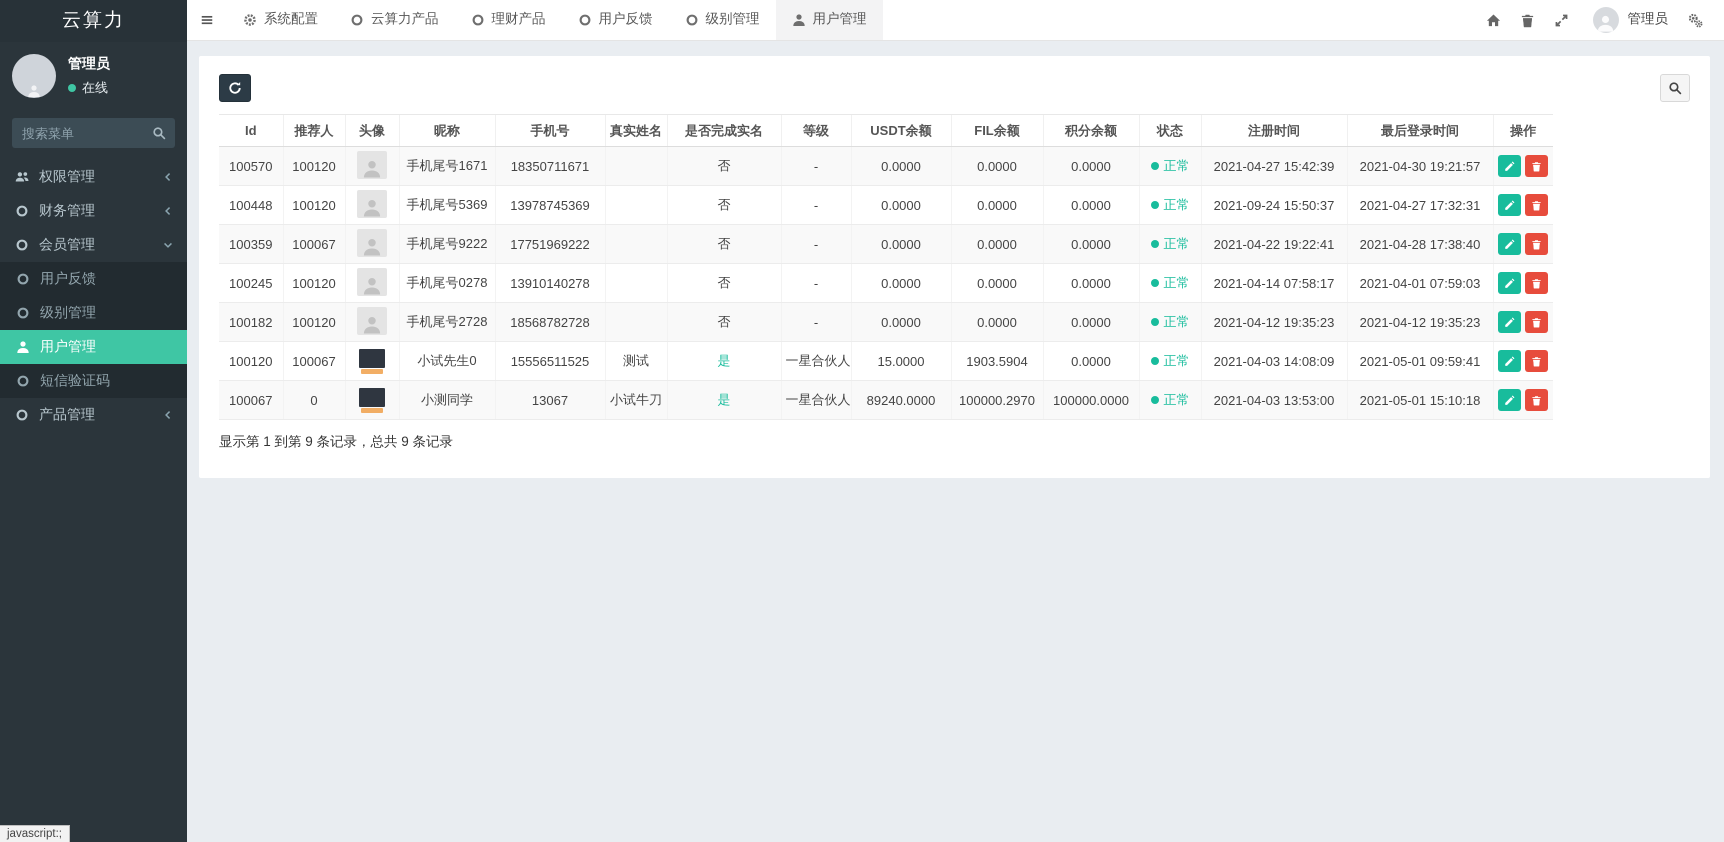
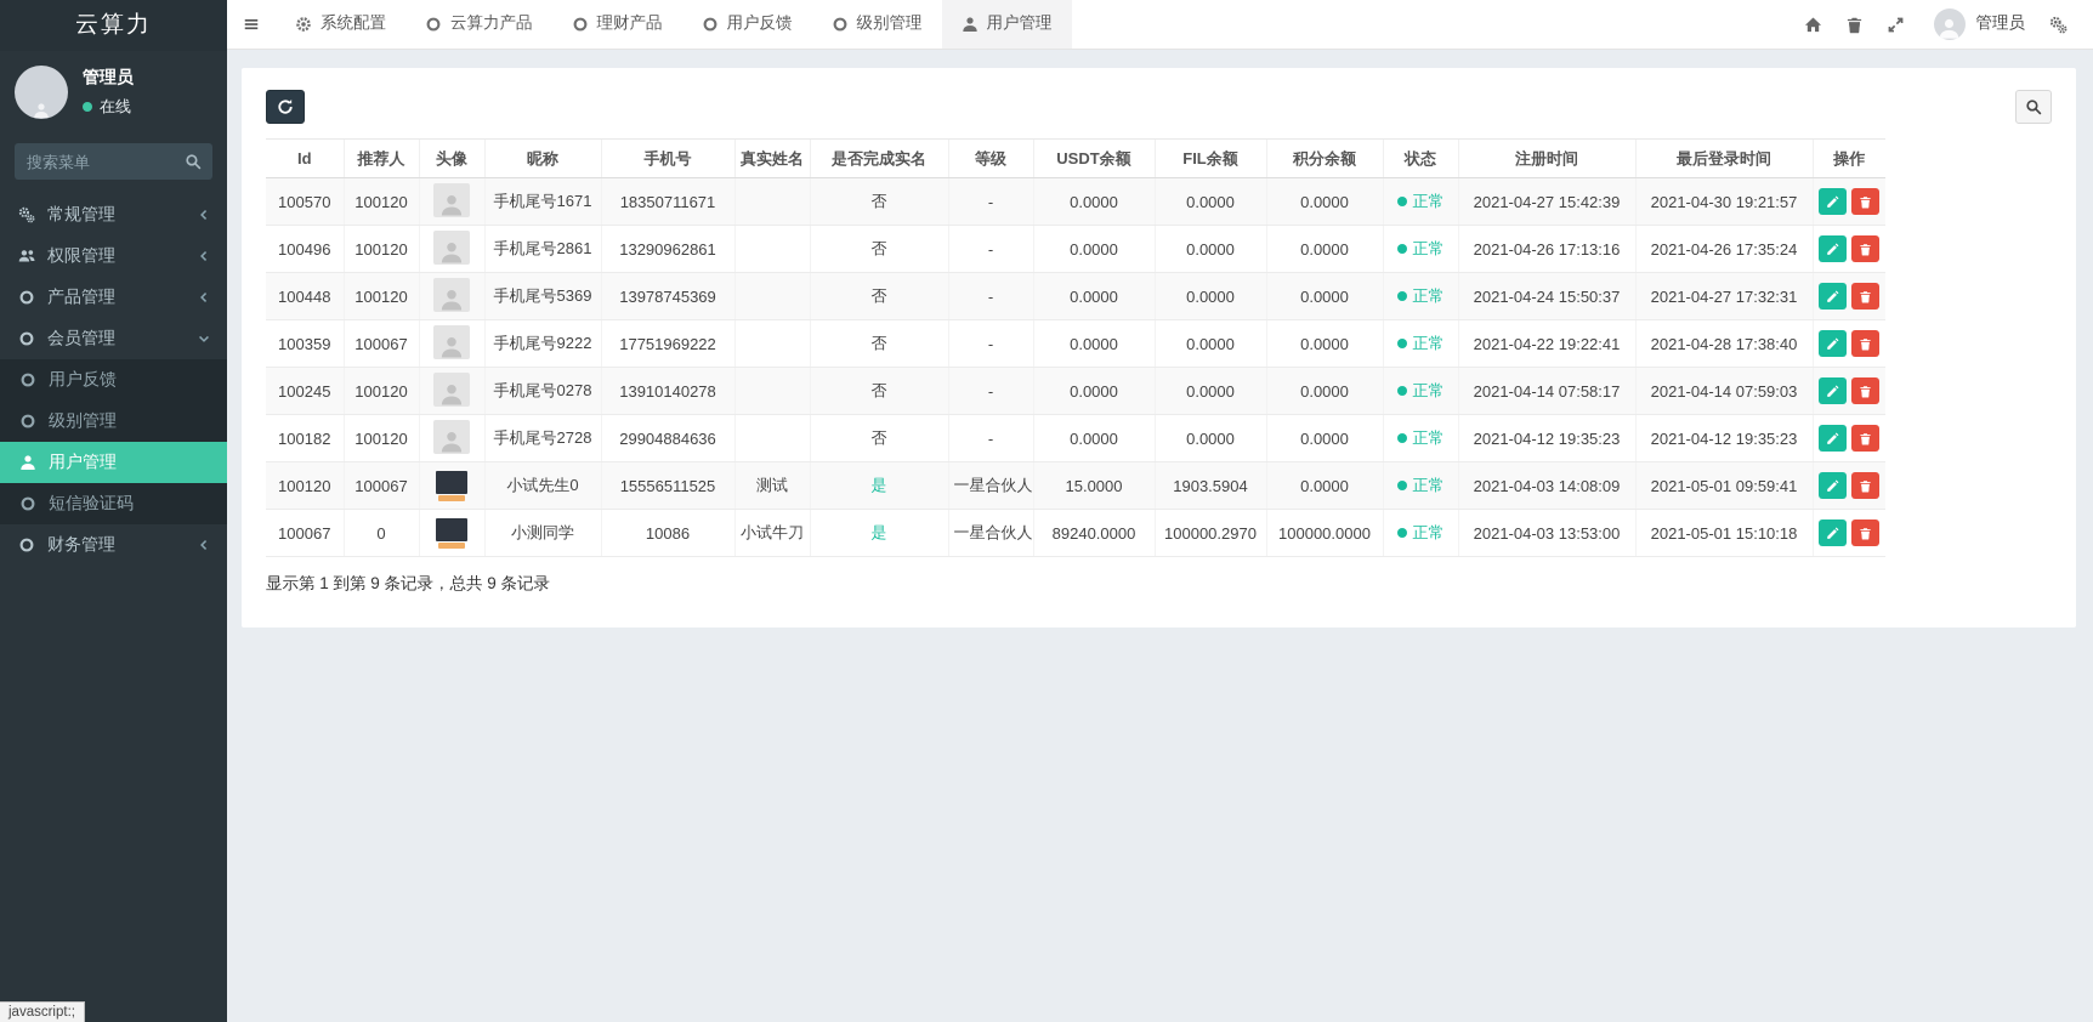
  云算力
  管理员
  在线
  搜索菜单
+ 常规管理
  权限管理
- 财务管理
+ 产品管理
  会员管理
  用户反馈
  级别管理
  用户管理
  短信验证码
- 产品管理
+ 财务管理
  系统配置
  云算力产品
  理财产品
  用户反馈
  级别管理
  用户管理
  管理员
  Id	推荐人	头像	昵称	手机号	真实姓名	是否完成实名	等级	USDT余额	FIL余额	积分余额	状态	注册时间	最后登录时间	操作
  100570	100120		手机尾号1671	18350711671		否	-	0.0000	0.0000	0.0000	正常	2021-04-27 15:42:39	2021-04-30 19:21:57
+ 100496	100120		手机尾号2861	13290962861		否	-	0.0000	0.0000	0.0000	正常	2021-04-26 17:13:16	2021-04-26 17:35:24
- 100448	100120		手机尾号5369	13978745369		否	-	0.0000	0.0000	0.0000	正常	2021-09-24 15:50:37	2021-04-27 17:32:31
+ 100448	100120		手机尾号5369	13978745369		否	-	0.0000	0.0000	0.0000	正常	2021-04-24 15:50:37	2021-04-27 17:32:31
  100359	100067		手机尾号9222	17751969222		否	-	0.0000	0.0000	0.0000	正常	2021-04-22 19:22:41	2021-04-28 17:38:40
- 100245	100120		手机尾号0278	13910140278		否	-	0.0000	0.0000	0.0000	正常	2021-04-14 07:58:17	2021-04-01 07:59:03
+ 100245	100120		手机尾号0278	13910140278		否	-	0.0000	0.0000	0.0000	正常	2021-04-14 07:58:17	2021-04-14 07:59:03
- 100182	100120		手机尾号2728	18568782728		否	-	0.0000	0.0000	0.0000	正常	2021-04-12 19:35:23	2021-04-12 19:35:23
+ 100182	100120		手机尾号2728	29904884636		否	-	0.0000	0.0000	0.0000	正常	2021-04-12 19:35:23	2021-04-12 19:35:23
  100120	100067		小试先生0	15556511525	测试	是	一星合伙人	15.0000	1903.5904	0.0000	正常	2021-04-03 14:08:09	2021-05-01 09:59:41
- 100067	0		小测同学	13067	小试牛刀	是	一星合伙人	89240.0000	100000.2970	100000.0000	正常	2021-04-03 13:53:00	2021-05-01 15:10:18
+ 100067	0		小测同学	10086	小试牛刀	是	一星合伙人	89240.0000	100000.2970	100000.0000	正常	2021-04-03 13:53:00	2021-05-01 15:10:18
  显示第 1 到第 9 条记录，总共 9 条记录
  javascript:;
